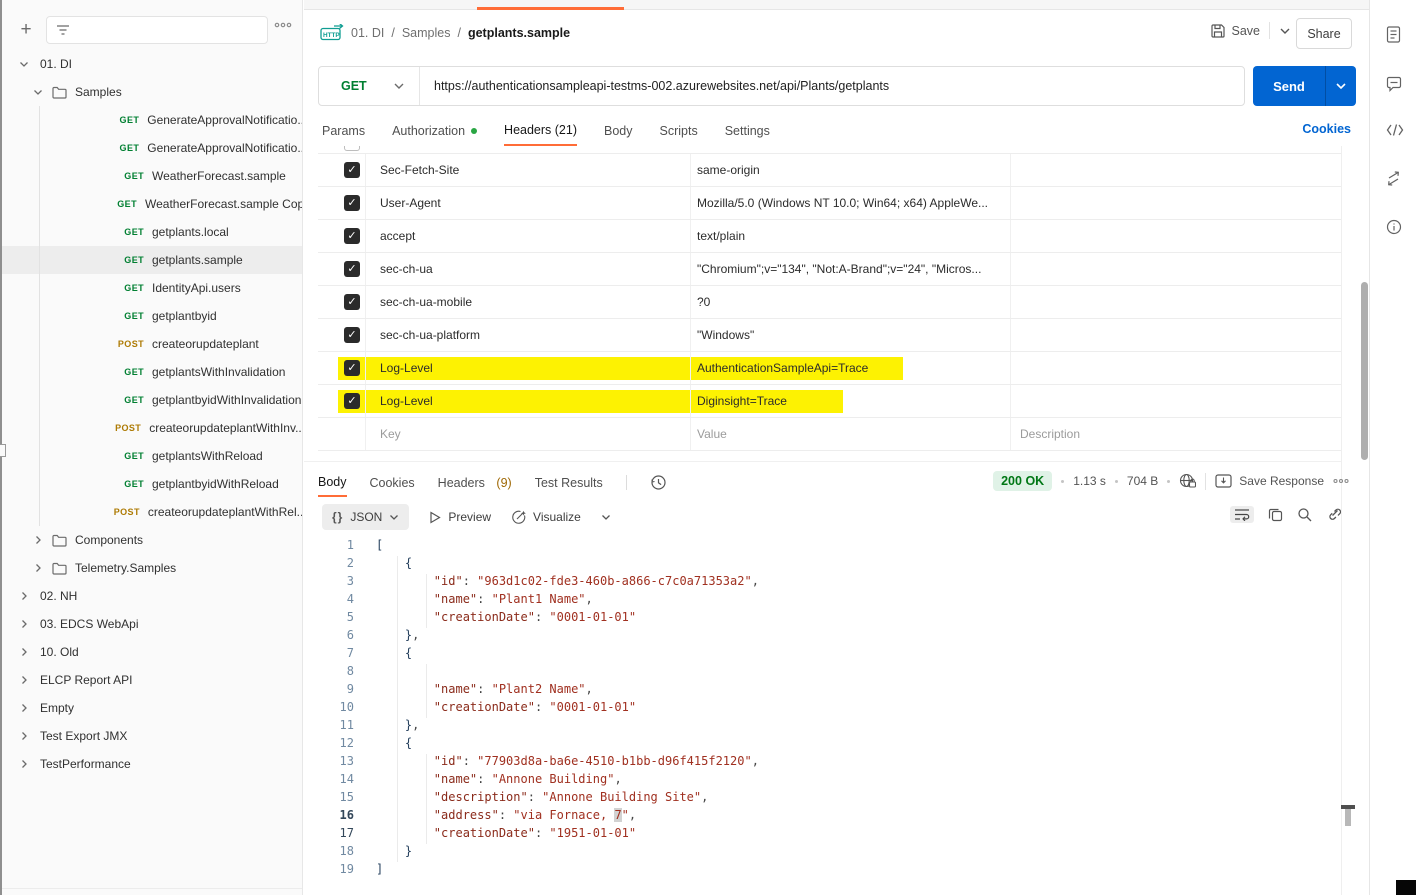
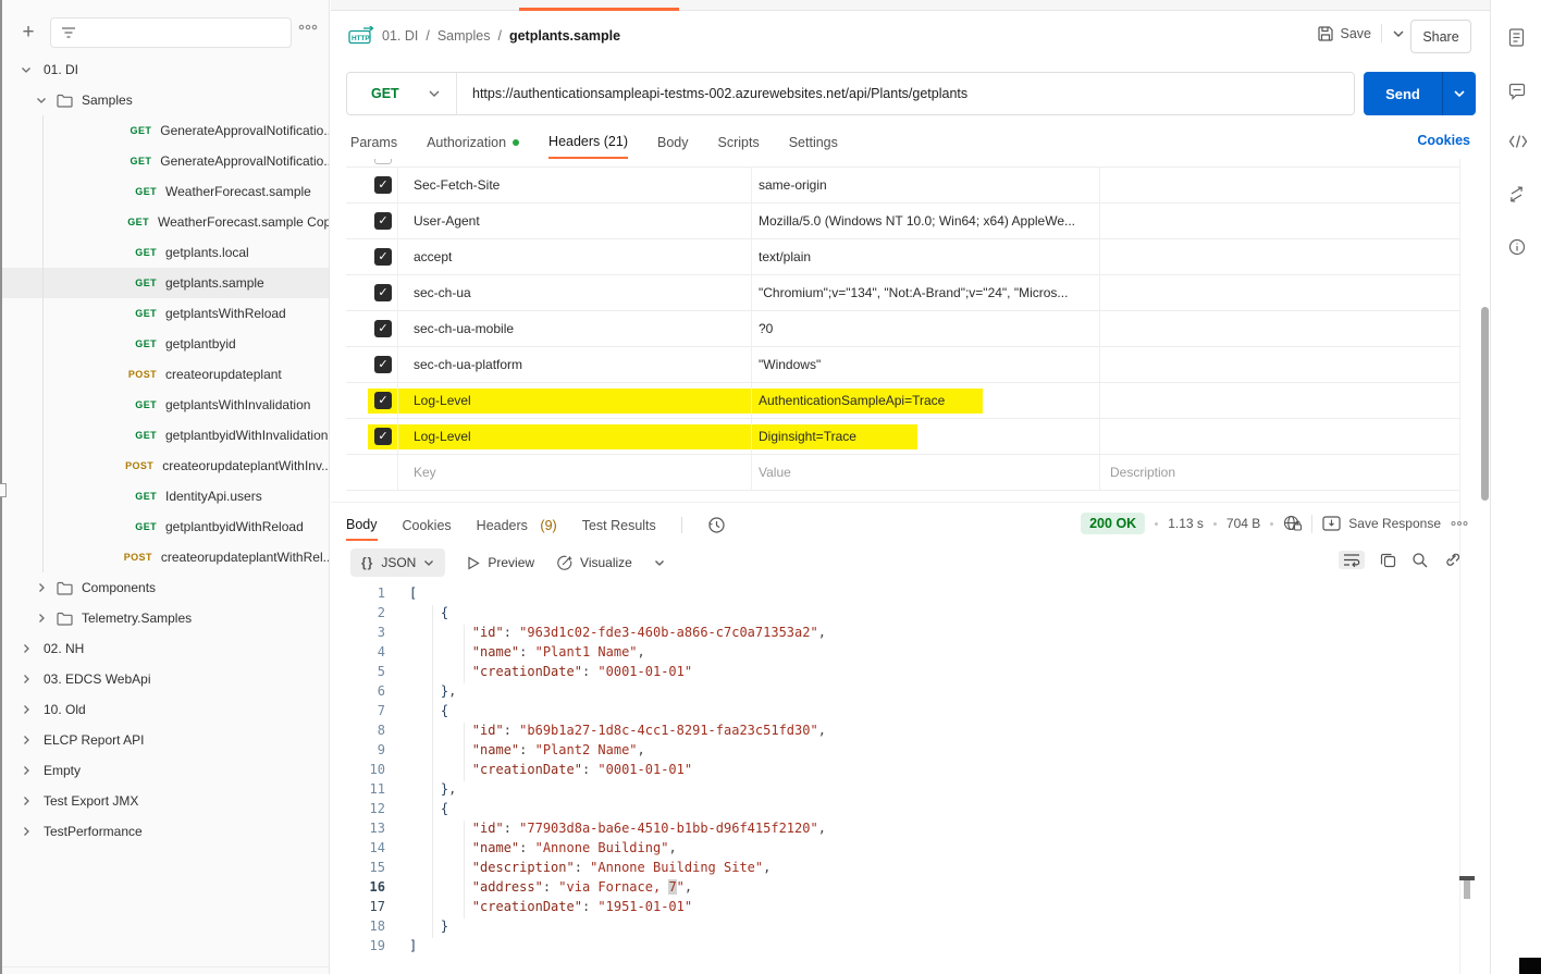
  +
  01. DI
  Samples
  GET
  GenerateApprovalNotificatio.
  GET
  GenerateApprovalNotificatio.
  GET
  WeatherForecast.sample
  GET
  WeatherForecast.sample Cop
  GET
  getplants.local
  GET
  getplants.sample
  GET
- IdentityApi.users
+ getplantsWithReload
  GET
  getplantbyid
  POST
  createorupdateplant
  GET
  getplantsWithInvalidation
  GET
  getplantbyidWithInvalidation
  POST
  createorupdateplantWithInv..
  GET
- getplantsWithReload
+ IdentityApi.users
  GET
  getplantbyidWithReload
  POST
  createorupdateplantWithRel..
  Components
  Telemetry.Samples
  02. NH
  03. EDCS WebApi
  10. Old
  ELCP Report API
  Empty
  Test Export JMX
  TestPerformance
  01. DI
  /
  Samples
  /
  getplants.sample
  Save
  Share
  GET
  https://authenticationsampleapi-testms-002.azurewebsites.net/api/Plants/getplants
  Send
  Params
  Authorization
  Headers (21)
  Body
  Scripts
  Settings
  Cookies
  ✓
  Sec-Fetch-Site
  same-origin
  ✓
  User-Agent
  Mozilla/5.0 (Windows NT 10.0; Win64; x64) AppleWe...
  ✓
  accept
  text/plain
  ✓
  sec-ch-ua
  "Chromium";v="134", "Not:A-Brand";v="24", "Micros...
  ✓
  sec-ch-ua-mobile
  ?0
  ✓
  sec-ch-ua-platform
  "Windows"
  ✓
  Log-Level
  AuthenticationSampleApi=Trace
  ✓
  Log-Level
  Diginsight=Trace
  Key
  Value
  Description
  Body
  Cookies
  Headers
  (9)
  Test Results
  200 OK
  1.13 s
  704 B
  Save Response
  {}
  JSON
  Preview
  Visualize
  1
  [
  2
  {
  3
  "id": "963d1c02-fde3-460b-a866-c7c0a71353a2",
  4
  "name": "Plant1 Name",
  5
  "creationDate": "0001-01-01"
  6
  },
  7
  {
  8
+ "id": "b69b1a27-1d8c-4cc1-8291-faa23c51fd30",
  9
  "name": "Plant2 Name",
  10
  "creationDate": "0001-01-01"
  11
  },
  12
  {
  13
  "id": "77903d8a-ba6e-4510-b1bb-d96f415f2120",
  14
  "name": "Annone Building",
  15
  "description": "Annone Building Site",
  16
  "address": "via Fornace, 7",
  17
  "creationDate": "1951-01-01"
  18
  }
  19
  ]
